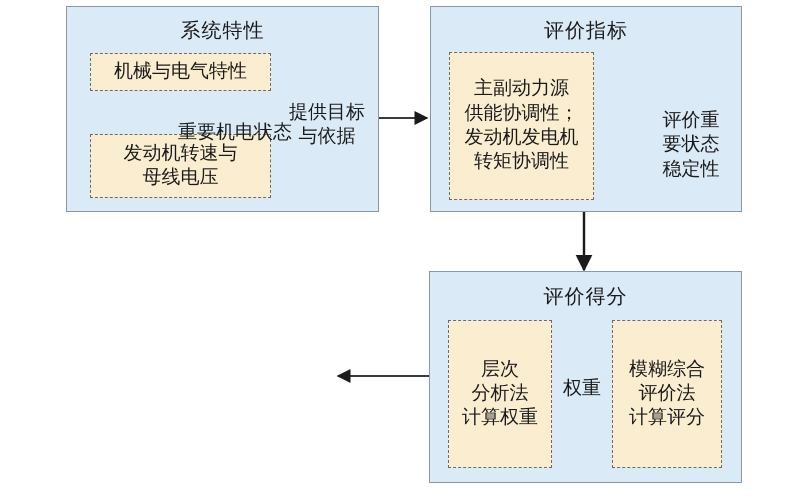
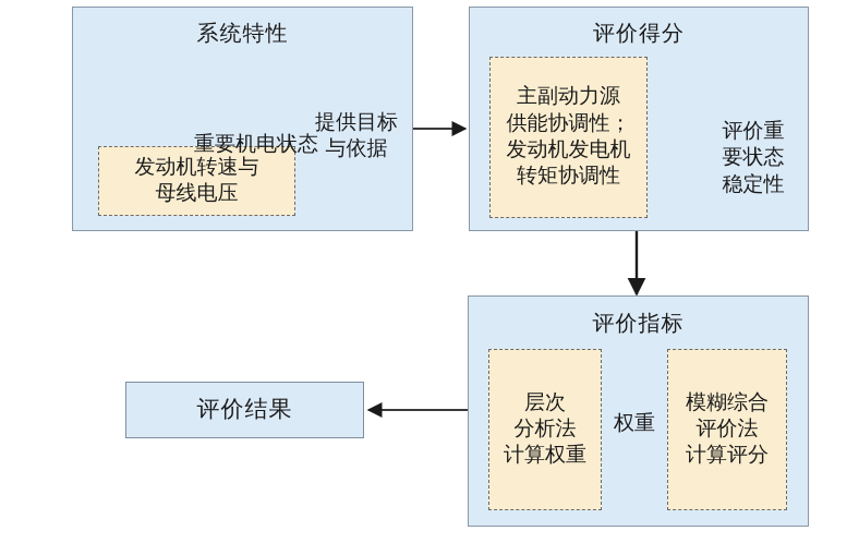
  系统特性
- 机械与电气特性
  发动机转速与
  母线电压
  重要机电状态
  提供目标
  与依据
- 评价指标
+ 评价得分
  主副动力源
  供能协调性；
  发动机发电机
  转矩协调性
  评价重
  要状态
  稳定性
- 评价得分
+ 评价指标
  层次
  分析法
  计算权重
  模糊综合
  评价法
  计算评分
  权重
+ 评价结果
